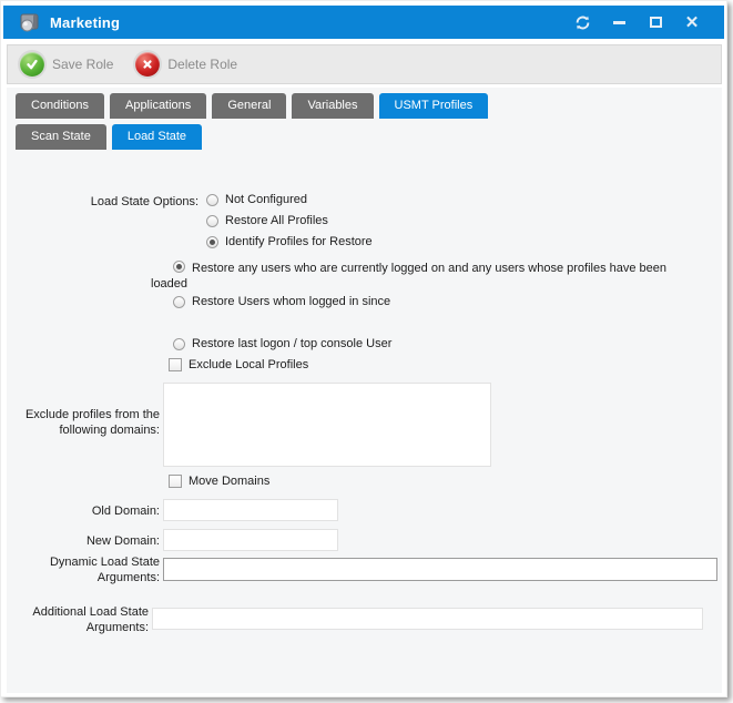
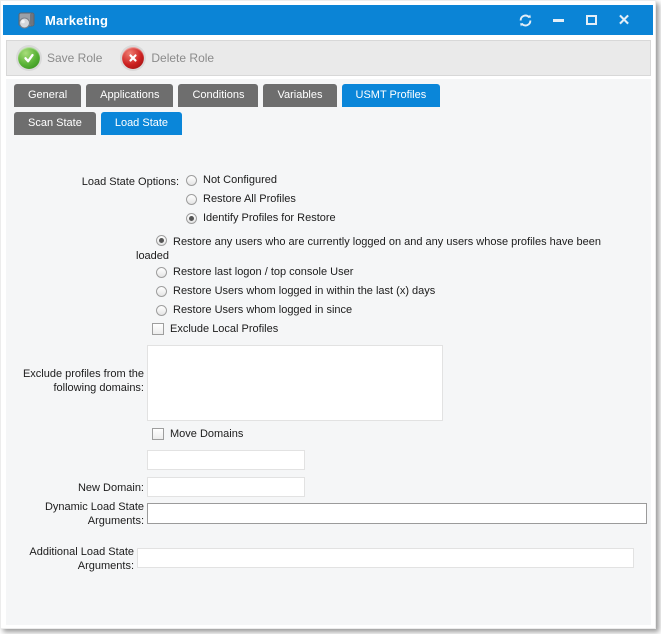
  Marketing
  ✕
  Save Role
  Delete Role
- Conditions
+ General
  Applications
- General
+ Conditions
  Variables
  USMT Profiles
  Scan State
  Load State
  Load State Options:
  Not Configured
  Restore All Profiles
  Identify Profiles for Restore
  Restore any users who are currently logged on and any users whose profiles have been loaded
- Restore Users whom logged in since
+ Restore last logon / top console User
+ Restore Users whom logged in within the last (x) days
- Restore last logon / top console User
+ Restore Users whom logged in since
  Exclude Local Profiles
  Exclude profiles from the
  following domains:
  Move Domains
- Old Domain:
  New Domain:
  Dynamic Load State
  Arguments:
  Additional Load State
  Arguments:
